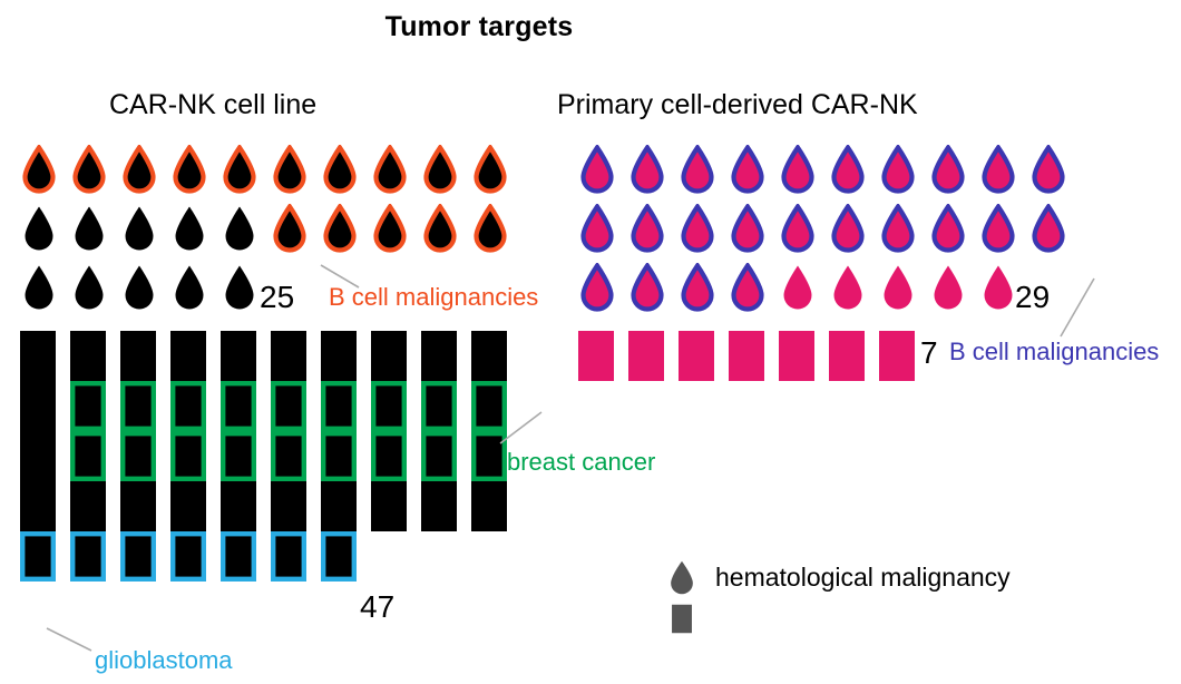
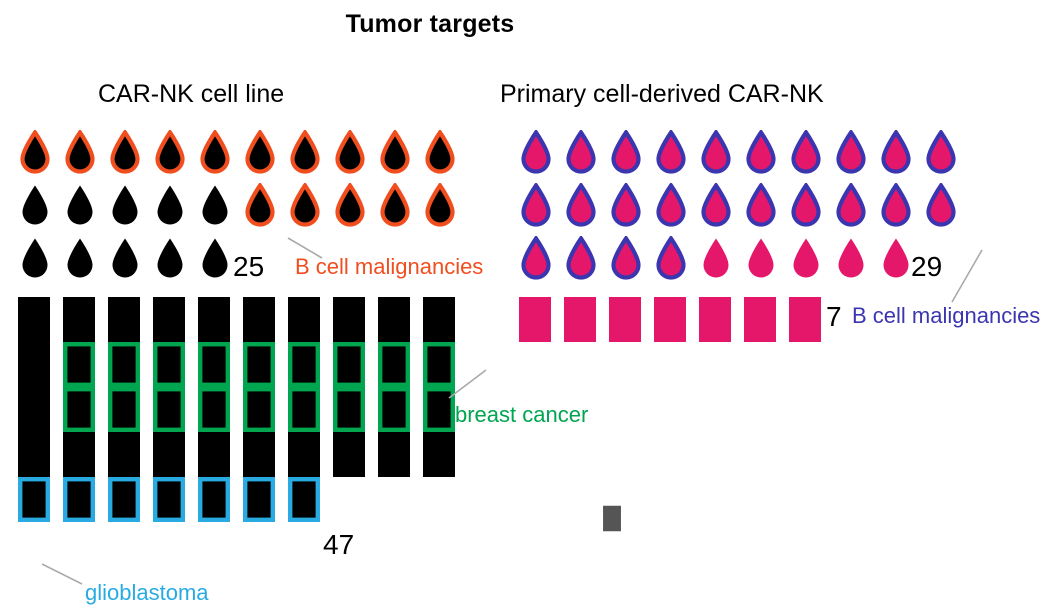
  Tumor targets
  CAR-NK cell line
  Primary cell-derived CAR-NK
  25
  47
  29
  7
  B cell malignancies
  breast cancer
  glioblastoma
  B cell malignancies
- hematological malignancy
